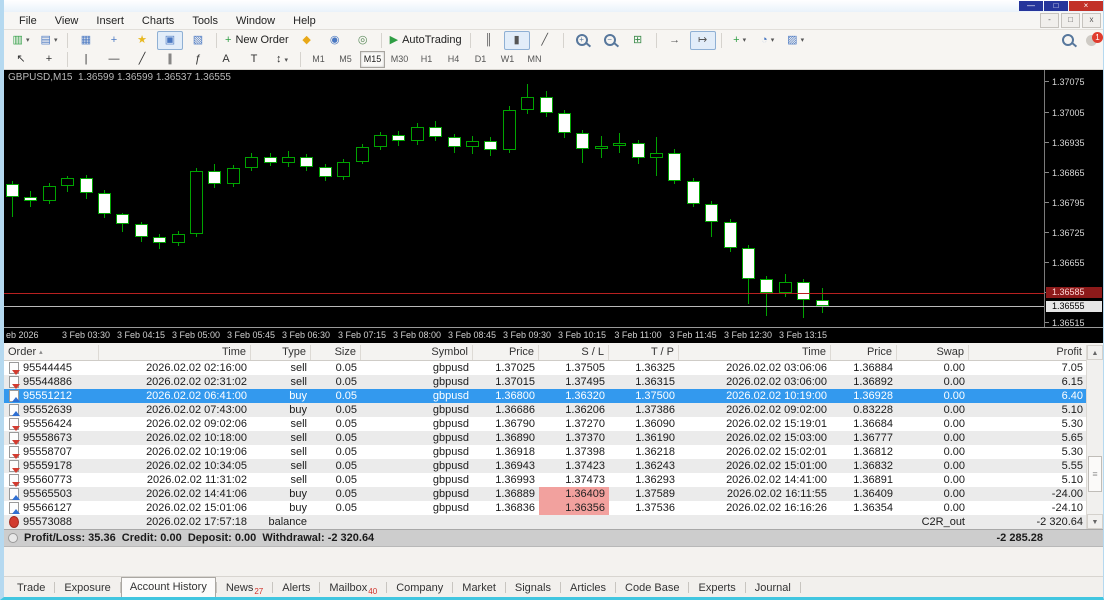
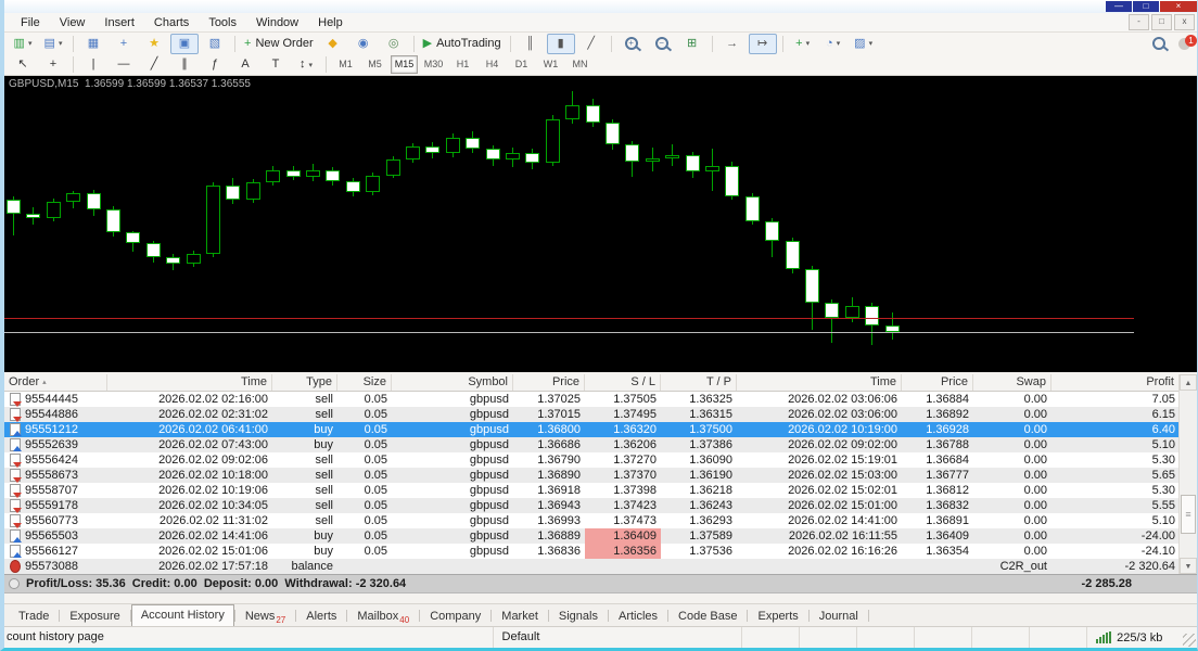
  —
  □
  ×
  File
  View
  Insert
  Charts
  Tools
  Window
  Help
  -
  □
  x
  ▥
  ▤
  ▦
  +
  ★
  ▣
  ▧
  +
  New Order
  ◆
  ◉
  ◎
  ▶
  AutoTrading
  ║
  ▮
  ╱
  +
  −
  ⊞
  →
  ↦
  +
  ◔
  ▨
  1
  ↖
  +
  |
  —
  ╱
  ∥
  ƒ
  A
  T
  ↕
  M1
  M5
  M15
  M30
  H1
  H4
  D1
  W1
  MN
  GBPUSD,M15 1.36599 1.36599 1.36537 1.36555
- 1.37075
- 1.37005
- 1.36935
- 1.36865
- 1.36795
- 1.36725
- 1.36655
- 1.36515
- 1.36585
- 1.36555
- eb 2026
- 3 Feb 03:30
- 3 Feb 04:15
- 3 Feb 05:00
- 3 Feb 05:45
- 3 Feb 06:30
- 3 Feb 07:15
- 3 Feb 08:00
- 3 Feb 08:45
- 3 Feb 09:30
- 3 Feb 10:15
- 3 Feb 11:00
- 3 Feb 11:45
- 3 Feb 12:30
- 3 Feb 13:15
  Order
  Time
  Type
  Size
  Symbol
  Price
  S / L
  T / P
  Time
  Price
  Swap
  Profit
  95544445
  2026.02.02 02:16:00
  sell
  0.05
  gbpusd
  1.37025
  1.37505
  1.36325
  2026.02.02 03:06:06
  1.36884
  0.00
  7.05
  95544886
  2026.02.02 02:31:02
  sell
  0.05
  gbpusd
  1.37015
  1.37495
  1.36315
  2026.02.02 03:06:00
  1.36892
  0.00
  6.15
  95551212
  2026.02.02 06:41:00
  buy
  0.05
  gbpusd
  1.36800
  1.36320
  1.37500
  2026.02.02 10:19:00
  1.36928
  0.00
  6.40
  95552639
  2026.02.02 07:43:00
  buy
  0.05
  gbpusd
  1.36686
  1.36206
  1.37386
  2026.02.02 09:02:00
- 0.83228
+ 1.36788
  0.00
  5.10
  95556424
  2026.02.02 09:02:06
  sell
  0.05
  gbpusd
  1.36790
  1.37270
  1.36090
  2026.02.02 15:19:01
  1.36684
  0.00
  5.30
  95558673
  2026.02.02 10:18:00
  sell
  0.05
  gbpusd
  1.36890
  1.37370
  1.36190
  2026.02.02 15:03:00
  1.36777
  0.00
  5.65
  95558707
  2026.02.02 10:19:06
  sell
  0.05
  gbpusd
  1.36918
  1.37398
  1.36218
  2026.02.02 15:02:01
  1.36812
  0.00
  5.30
  95559178
  2026.02.02 10:34:05
  sell
  0.05
  gbpusd
  1.36943
  1.37423
  1.36243
  2026.02.02 15:01:00
  1.36832
  0.00
  5.55
  95560773
  2026.02.02 11:31:02
  sell
  0.05
  gbpusd
  1.36993
  1.37473
  1.36293
  2026.02.02 14:41:00
  1.36891
  0.00
  5.10
  95565503
  2026.02.02 14:41:06
  buy
  0.05
  gbpusd
  1.36889
  1.36409
  1.37589
  2026.02.02 16:11:55
  1.36409
  0.00
  -24.00
  95566127
  2026.02.02 15:01:06
  buy
  0.05
  gbpusd
  1.36836
  1.36356
  1.37536
  2026.02.02 16:16:26
  1.36354
  0.00
  -24.10
  95573088
  2026.02.02 17:57:18
  balance
  C2R_out
  -2 320.64
  Profit/Loss: 35.36 Credit: 0.00 Deposit: 0.00 Withdrawal: -2 320.64
  -2 285.28
  Trade
  Exposure
  Account History
  News27
  Alerts
  Mailbox40
  Company
  Market
  Signals
  Articles
  Code Base
  Experts
  Journal
+ count history page
+ Default
+ 225/3 kb
